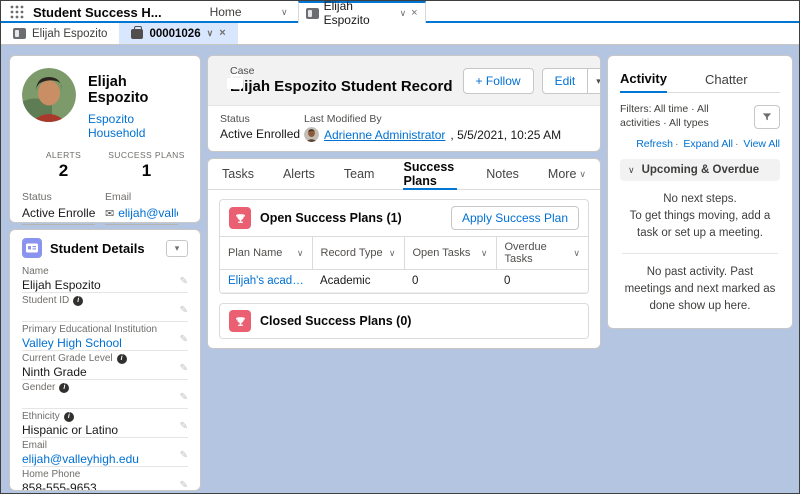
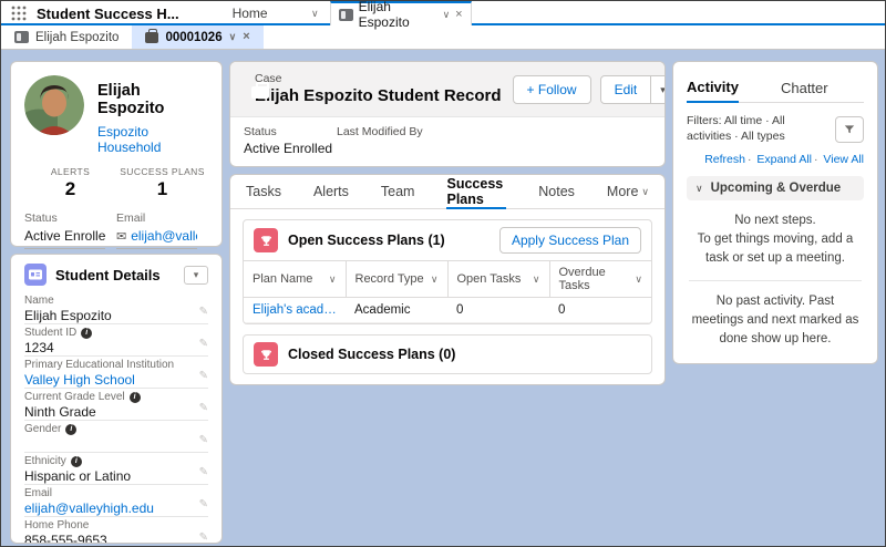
  Student Success H...
  Home
  ∨
  Elijah Espozito
  ∨
  ×
  Elijah Espozito
  00001026
  ∨
  ×
  Elijah Espozito
  Espozito Household
  ALERTS
  2
  SUCCESS PLANS
  1
  Status
  Active Enrolle
  Email
  ✉
  Student Details
  ▾
  Name
  Elijah Espozito
  ✎
  Student ID
+ 1234
  ✎
  Primary Educational Institution
  Valley High School
  ✎
  Current Grade Level
  Ninth Grade
  ✎
  Gender
  ✎
  Ethnicity
  Hispanic or Latino
  ✎
  Email
  elijah@valleyhigh.edu
  ✎
  Home Phone
  858-555-9653
  ✎
  Case
  ijah Espozito Student Record
  + Follow
  Edit
  ▾
  Status
  Active Enrolled
  Last Modified By
- Adrienne Administrator
- , 5/5/2021, 10:25 AM
  Tasks
  Alerts
  Team
  Success Plans
  Notes
  More
  ∨
  Open Success Plans (1)
  Apply Success Plan
  Plan Name ∨	Record Type ∨	Open Tasks ∨	Overdue Tasks∨
  Elijah's academi	Academic	0	0
  Closed Success Plans (0)
  Activity
  Chatter
  Filters: All time · All activities · All types
  Refresh · Expand All · View All
  ∨
  Upcoming & Overdue
  No next steps.
  To get things moving, add a task or set up a meeting.
  No past activity. Past meetings and next marked as done show up here.
